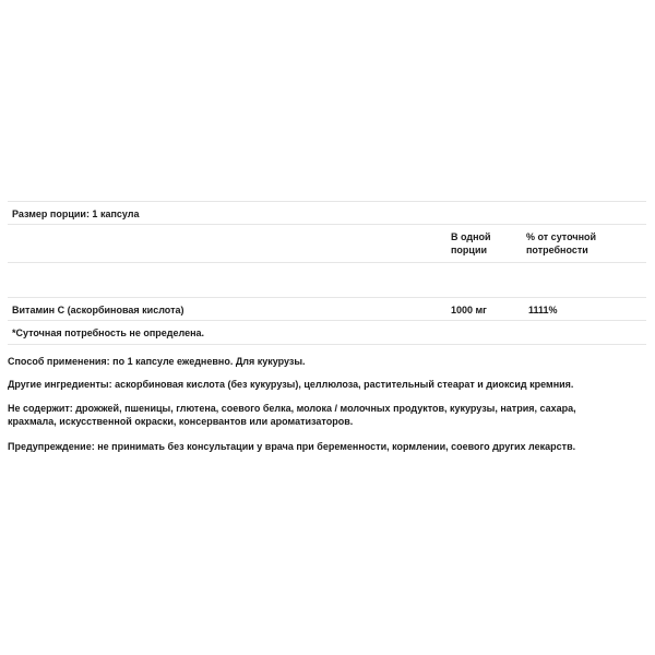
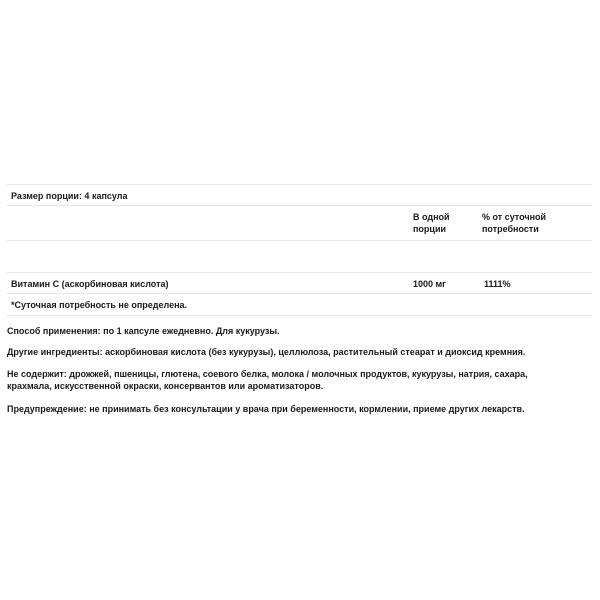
- Размер порции: 1 капсула
+ Размер порции: 4 капсула
  В одной
  порции
  % от суточной
  потребности
  Витамин С (аскорбиновая кислота)
  1000 мг
  1111%
  *Суточная потребность не определена.
  Способ применения: по 1 капсуле ежедневно. Для кукурузы.
  Другие ингредиенты: аскорбиновая кислота (без кукурузы), целлюлоза, растительный стеарат и диоксид кремния.
  Не содержит: дрожжей, пшеницы, глютена, соевого белка, молока / молочных продуктов, кукурузы, натрия, сахара,
  крахмала, искусственной окраски, консервантов или ароматизаторов.
- Предупреждение: не принимать без консультации у врача при беременности, кормлении, соевого других лекарств.
+ Предупреждение: не принимать без консультации у врача при беременности, кормлении, приеме других лекарств.
